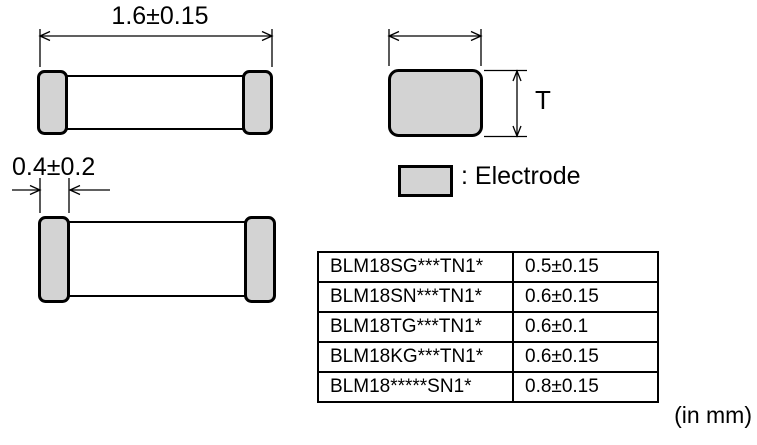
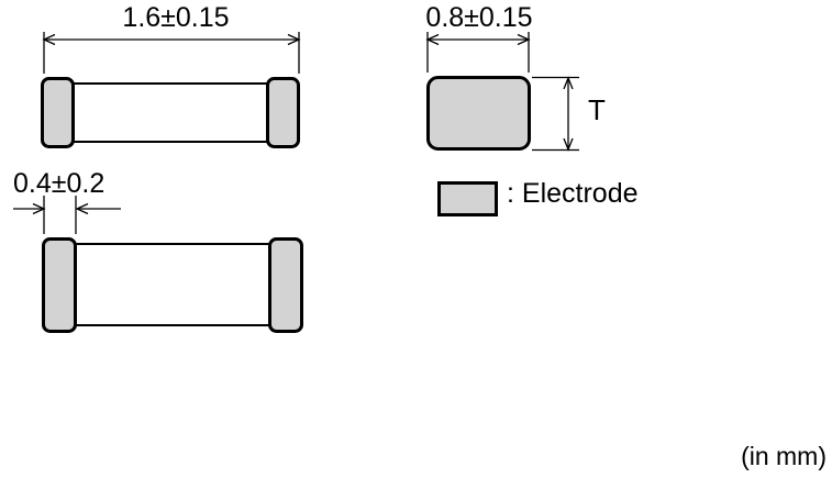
  1.6±0.15
+ 0.8±0.15
  T
  0.4±0.2
  : Electrode
- BLM18SG***TN1*	0.5±0.15
- BLM18SN***TN1*	0.6±0.15
- BLM18TG***TN1*	0.6±0.1
- BLM18KG***TN1*	0.6±0.15
- BLM18*****SN1*	0.8±0.15
  (in mm)
